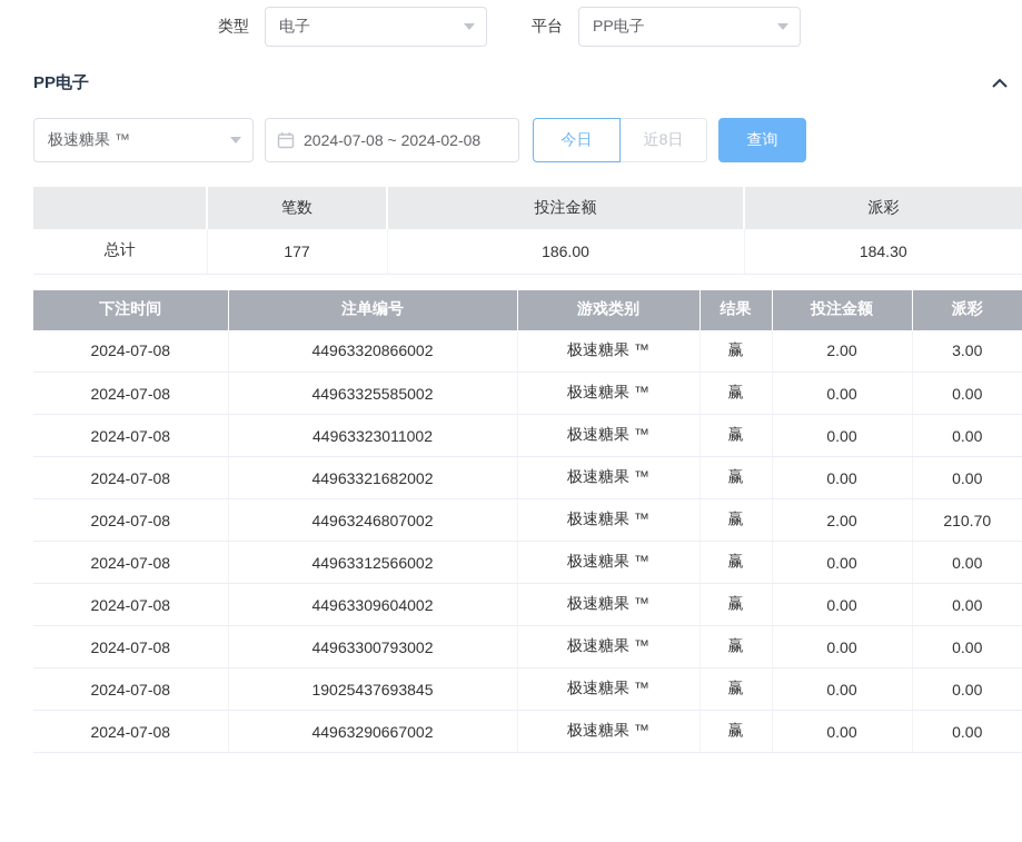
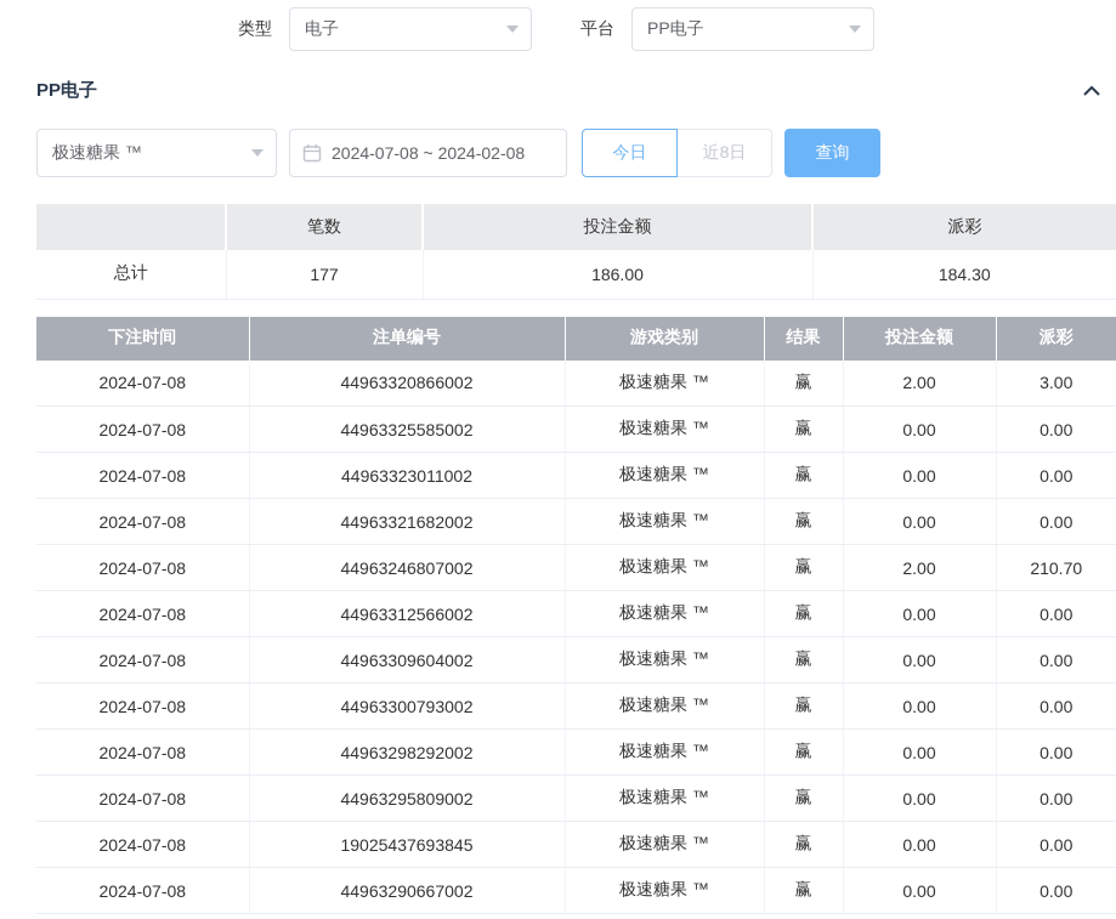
  类型
  电子
  平台
  PP电子
  PP电子
  极速糖果 ™
  2024-07-08 ~ 2024-02-08
  今日
  近8日
  查询
  	笔数	投注金额	派彩
  总计	177	186.00	184.30
  下注时间	注单编号	游戏类别	结果	投注金额	派彩
  2024-07-08	44963320866002	极速糖果 ™	赢	2.00	3.00
  2024-07-08	44963325585002	极速糖果 ™	赢	0.00	0.00
  2024-07-08	44963323011002	极速糖果 ™	赢	0.00	0.00
  2024-07-08	44963321682002	极速糖果 ™	赢	0.00	0.00
  2024-07-08	44963246807002	极速糖果 ™	赢	2.00	210.70
  2024-07-08	44963312566002	极速糖果 ™	赢	0.00	0.00
  2024-07-08	44963309604002	极速糖果 ™	赢	0.00	0.00
  2024-07-08	44963300793002	极速糖果 ™	赢	0.00	0.00
+ 2024-07-08	44963298292002	极速糖果 ™	赢	0.00	0.00
+ 2024-07-08	44963295809002	极速糖果 ™	赢	0.00	0.00
  2024-07-08	19025437693845	极速糖果 ™	赢	0.00	0.00
  2024-07-08	44963290667002	极速糖果 ™	赢	0.00	0.00
